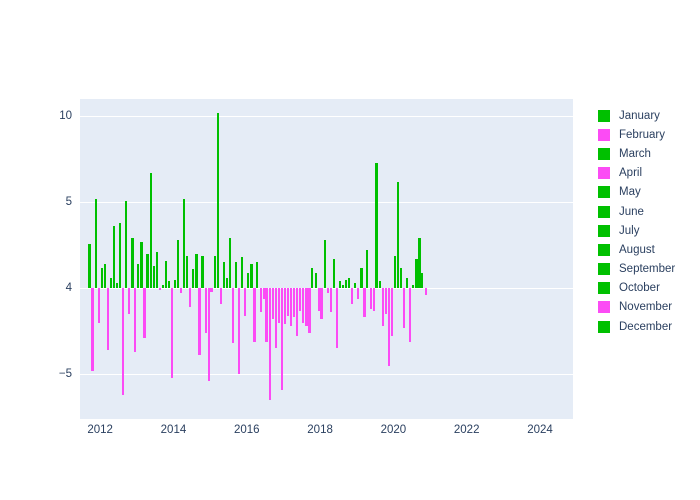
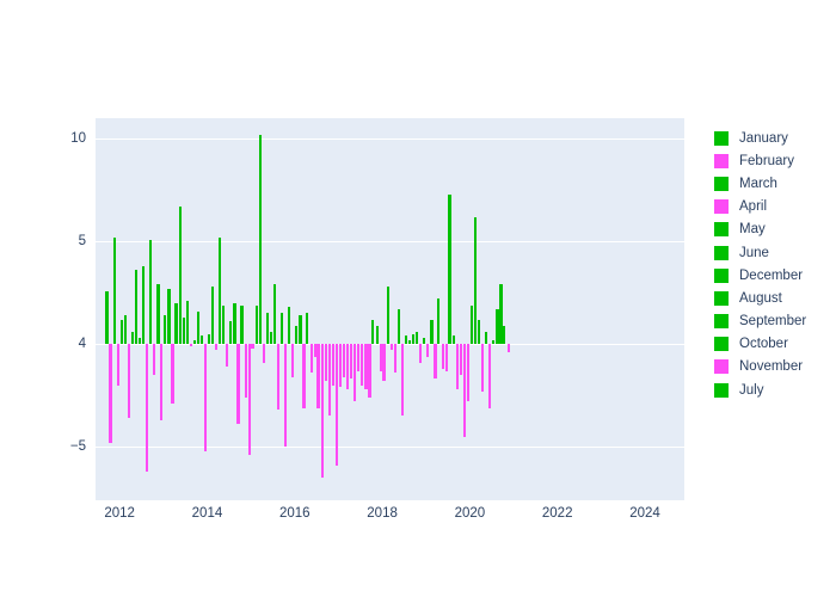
  10
  5
  4
  −5
  2012
  2014
  2016
  2018
  2020
  2022
  2024
  January
  February
  March
  April
  May
  June
- July
+ December
  August
  September
  October
  November
- December
+ July
